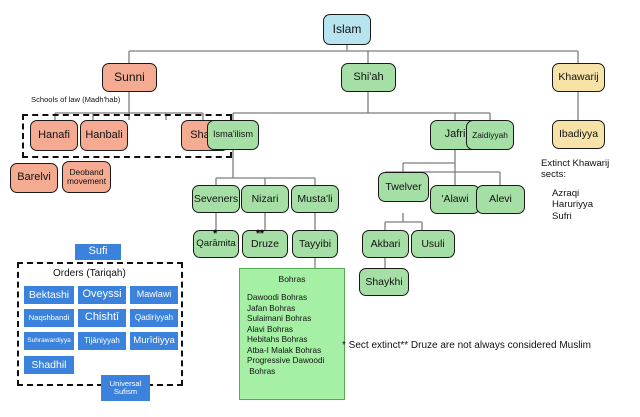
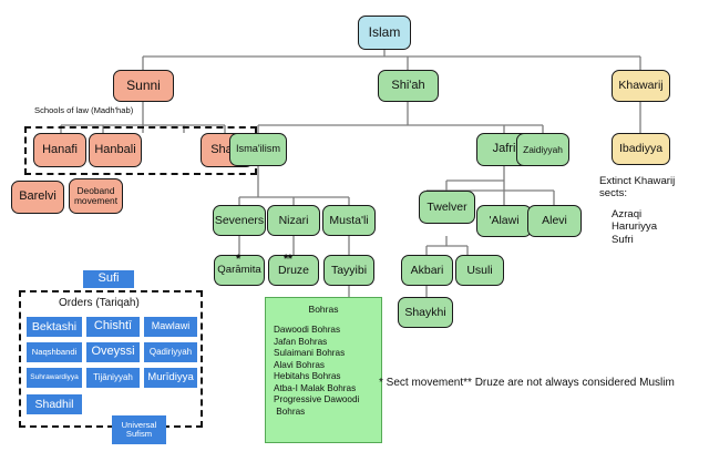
  Islam
  Sunni
  Shi'ah
  Khawarij
  Schools of law (Madh'hab)
  Hanafi
  Hanbali
  Barelvi
  Deoband
  movement
  Sufi
  Orders (Tariqah)
  Bektashi
- Oveyssi
+ Chishtī
  Mawlawi
  Naqshbandi
- Chishtī
+ Oveyssi
  Qadiriyyah
  Tijāniyyah
  Murīdiyya
  Shadhil
  Universal
  Sufism
  Isma'ilism
  Jafri
  Zaidiyyah
  Seveners
  Nizari
  Musta'li
  Qarāmita
  *
  Druze
  **
  Tayyibi
  Bohras
  Dawoodi Bohras
  Jafan Bohras
  Sulaimani Bohras
  Alavi Bohras
  Hebitahs Bohras
  Atba-I Malak Bohras
  Progressive Dawoodi
  Bohras
  Twelver
  'Alawi
  Alevi
  Akbari
  Usuli
  Shaykhi
  Ibadiyya
  Extinct Khawarij
  sects:
  Azraqi
  Haruriyya
  Sufri
- * Sect extinct** Druze are not always considered Muslim
+ * Sect movement** Druze are not always considered Muslim
